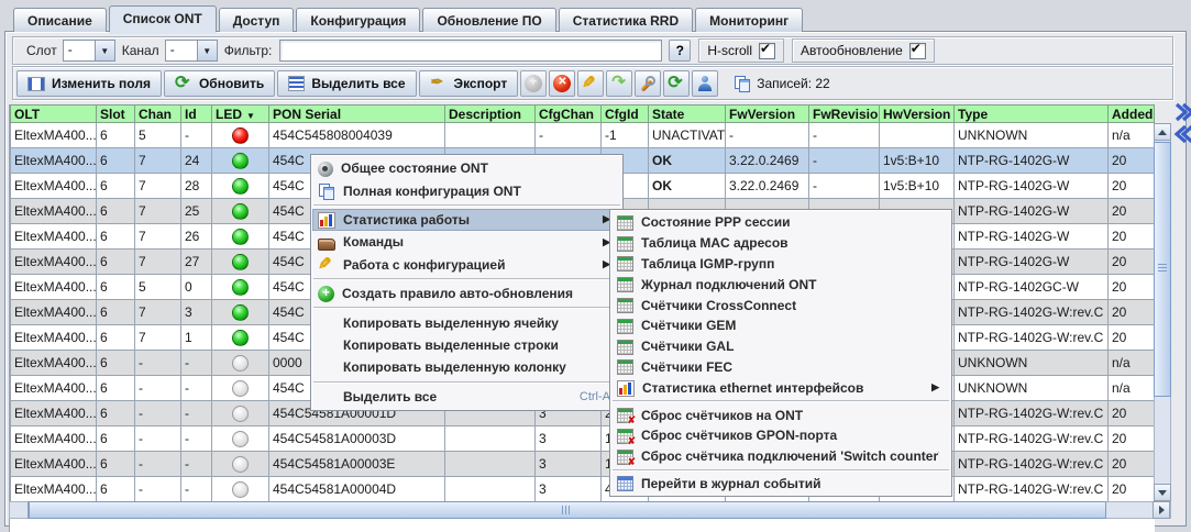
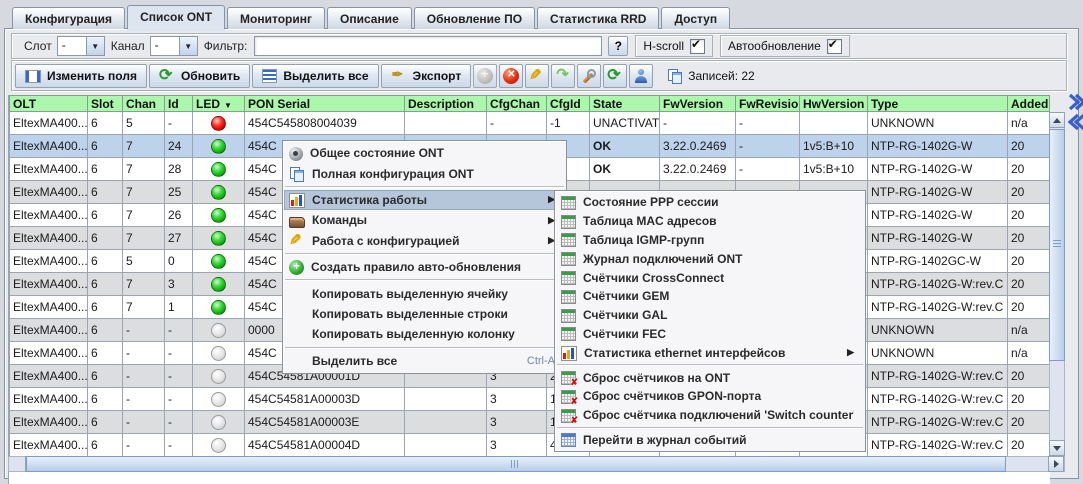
- Описание
+ Конфигурация
  Список ONT
- Доступ
+ Мониторинг
- Конфигурация
+ Описание
  Обновление ПО
  Статистика RRD
- Мониторинг
+ Доступ
  Слот
  -
  ▼
  Канал
  -
  ▼
  Фильтр:
  ?
  H-scroll
  Автообновление
  Изменить поля
  Обновить
  Выделить все
  Экспорт
  Записей: 22
  OLT	Slot	Chan	Id	LED ▼	PON Serial	Description	CfgChan	CfgId	State	FwVersion	FwRevisio	HwVersion	Type	Added
  EltexMA400...	6	5	-		454C545808004039		-	-1	UNACTIVAT	-	-		UNKNOWN	n/a
  EltexMA400...	6	7	24		454C				OK	3.22.0.2469	-	1v5:B+10	NTP-RG-1402G-W	20
  EltexMA400...	6	7	28		454C				OK	3.22.0.2469	-	1v5:B+10	NTP-RG-1402G-W	20
  EltexMA400...	6	7	25		454C								NTP-RG-1402G-W	20
  EltexMA400...	6	7	26		454C								NTP-RG-1402G-W	20
  EltexMA400...	6	7	27		454C								NTP-RG-1402G-W	20
  EltexMA400...	6	5	0		454C								NTP-RG-1402GC-W	20
  EltexMA400...	6	7	3		454C								NTP-RG-1402G-W:rev.C	20
  EltexMA400...	6	7	1		454C								NTP-RG-1402G-W:rev.C	20
  EltexMA400...	6	-	-		0000								UNKNOWN	n/a
  EltexMA400...	6	-	-		454C								UNKNOWN	n/a
  EltexMA400...	6	-	-		454C54581A00001D		3						NTP-RG-1402G-W:rev.C	20
  EltexMA400...	6	-	-		454C54581A00003D		3						NTP-RG-1402G-W:rev.C	20
  EltexMA400...	6	-	-		454C54581A00003E		3						NTP-RG-1402G-W:rev.C	20
  EltexMA400...	6	-	-		454C54581A00004D		3						NTP-RG-1402G-W:rev.C	20
  Общее состояние ONT
  Полная конфигурация ONT
  Статистика работы
  ▶
  Команды
  ▶
  Работа с конфигурацией
  ▶
  Создать правило авто-обновления
  Копировать выделенную ячейку
  Копировать выделенные строки
  Копировать выделенную колонку
  Выделить все
  Ctrl-A
  Состояние PPP сессии
  Таблица MAC адресов
  Таблица IGMP-групп
  Журнал подключений ONT
  Счётчики CrossConnect
  Счётчики GEM
  Счётчики GAL
  Счётчики FEC
  Статистика ethernet интерфейсов
  ▶
  Сброс счётчиков на ONT
  Сброс счётчиков GPON-порта
  Сброс счётчика подключений 'Switch counter
  Перейти в журнал событий
